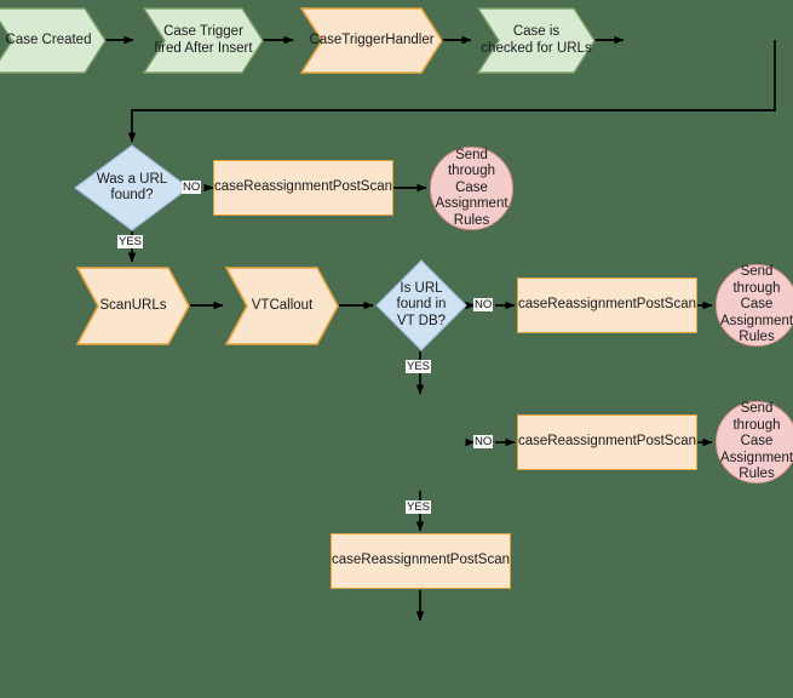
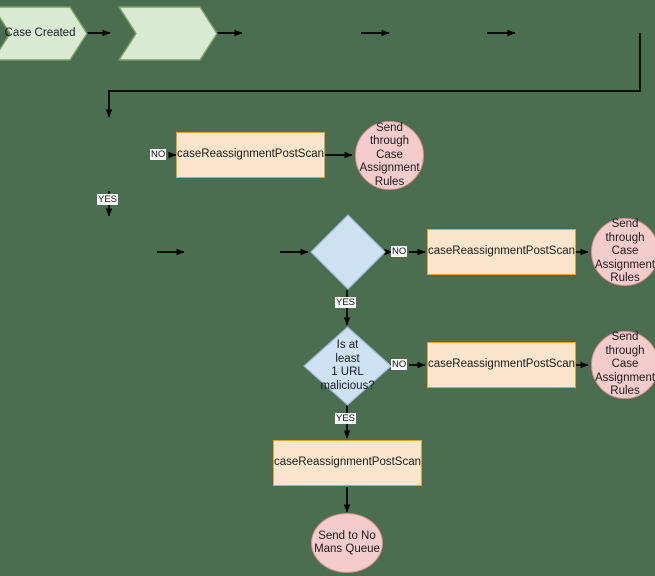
  Case Created
- Case Trigger
- fired After Insert
- CaseTriggerHandler
- Case is
- checked for URLs
- Was a URL
- found?
  NO
  caseReassignmentPostScan
  Send through
  Case
  Assignment
  Rules
  YES
- ScanURLs
- VTCallout
- Is URL
- found in
- VT DB?
  NO
  caseReassignmentPostScan
  Send through
  Case
  Assignment
  Rules
  YES
+ Is at
+ least
+ 1 URL
+ malicious?
  NO
  caseReassignmentPostScan
  Send through
  Case
  Assignment
  Rules
  YES
  caseReassignmentPostScan
+ Send to No
+ Mans Queue
